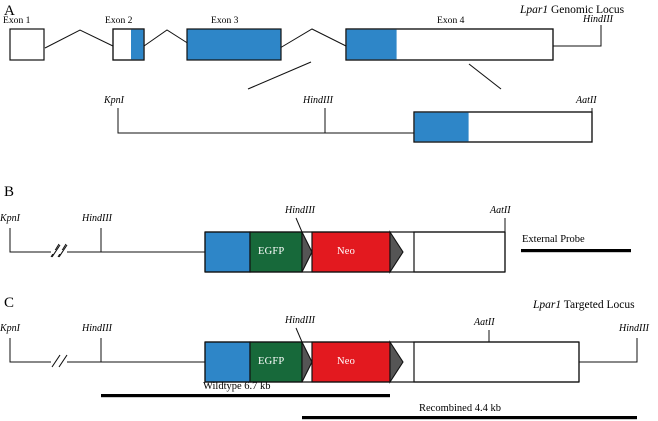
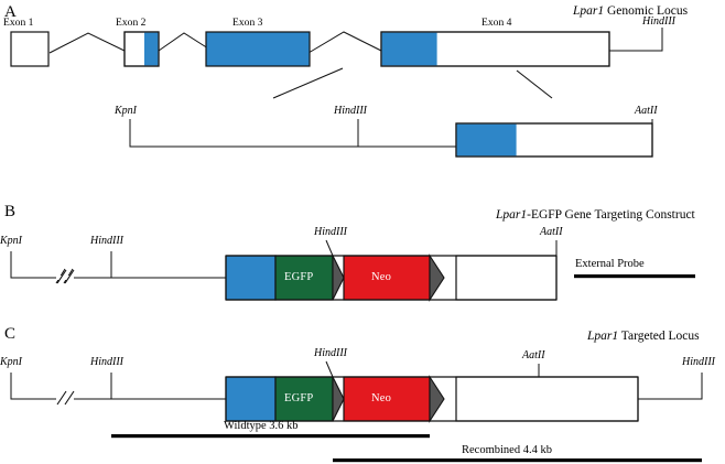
  A
  Lpar1 Genomic Locus
  Exon 1
  Exon 2
  Exon 3
  Exon 4
  HindIII
  KpnI
  HindIII
  AatII
  B
+ Lpar1-EGFP Gene Targeting Construct
  KpnI
  HindIII
  HindIII
  AatII
  EGFP
  Neo
  External Probe
  C
  Lpar1 Targeted Locus
  KpnI
  HindIII
  HindIII
  AatII
  HindIII
  EGFP
  Neo
- Wildtype 6.7 kb
+ Wildtype 3.6 kb
  Recombined 4.4 kb
